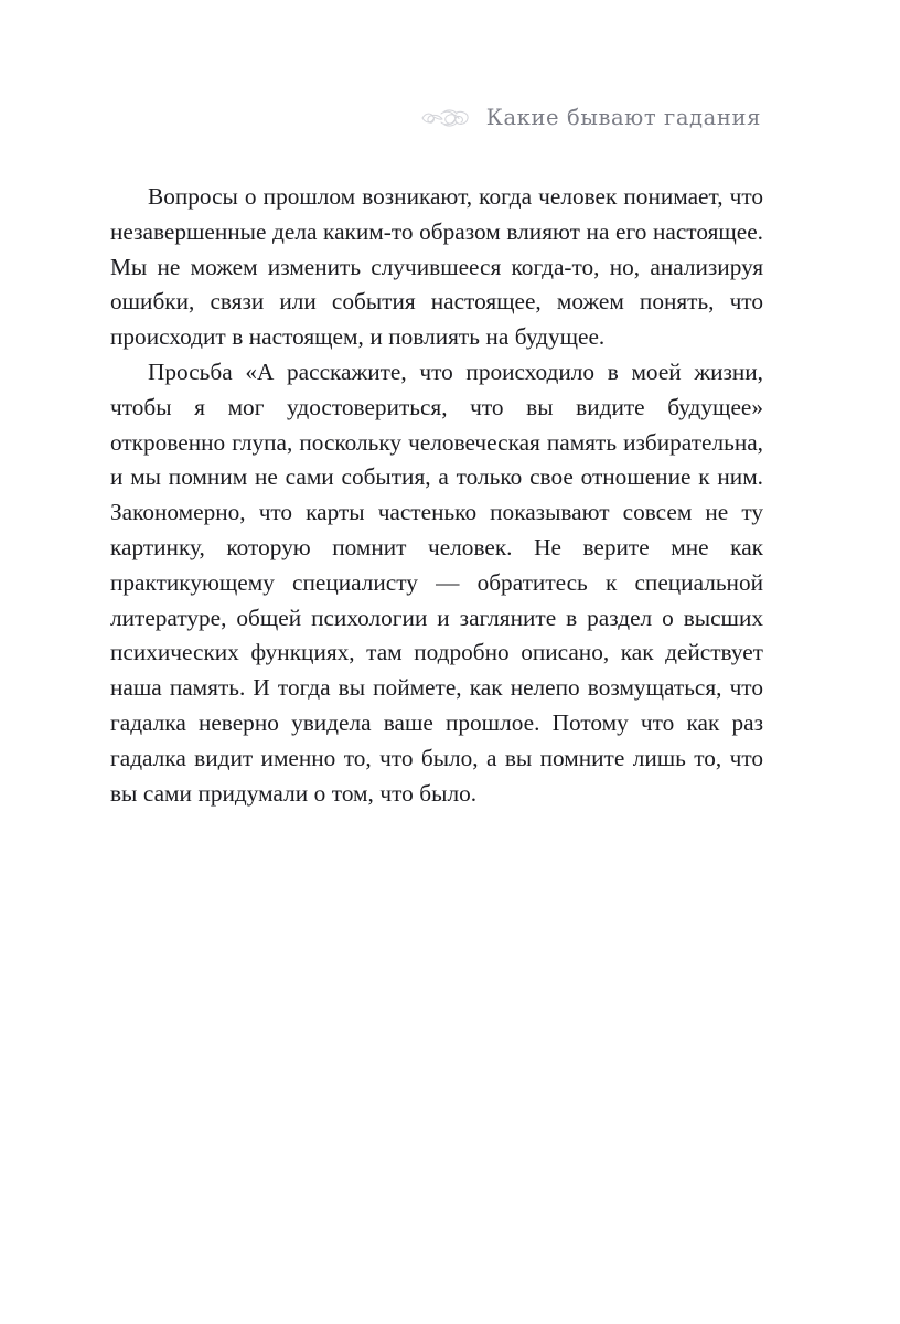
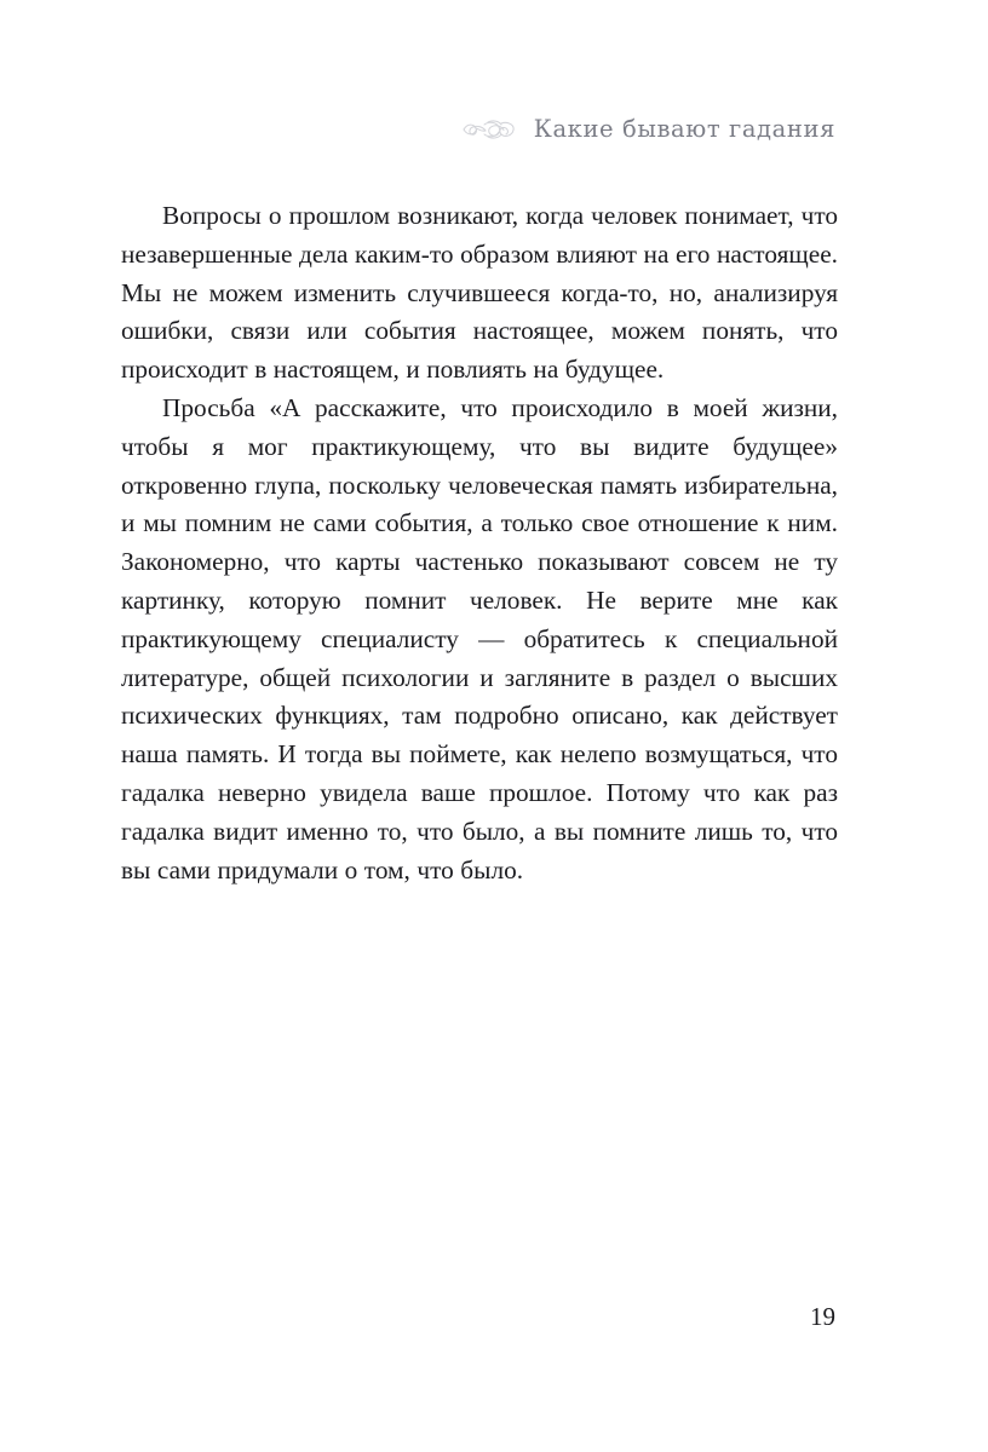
  Какие бывают гадания
  Вопросы о прошлом возникают, когда человек понимает, что незавершенные дела каким-то образом влияют на его настоящее. Мы не можем изменить случившееся когда-то, но, анализируя ошибки, связи или события настоящее, можем понять, что происходит в настоящем, и повлиять на будущее.
- Просьба «А расскажите, что происходило в моей жизни, чтобы я мог удостовериться, что вы видите будущее» откровенно глупа, поскольку человеческая память избирательна, и мы помним не сами события, а только свое отношение к ним. Закономерно, что карты частенько показывают совсем не ту картинку, которую помнит человек. Не верите мне как практикующему специалисту — обратитесь к специальной литературе, общей психологии и загляните в раздел о высших психических функциях, там подробно описано, как действует наша память. И тогда вы поймете, как нелепо возмущаться, что гадалка неверно увидела ваше прошлое. Потому что как раз гадалка видит именно то, что было, а вы помните лишь то, что вы сами придумали о том, что было.
+ Просьба «А расскажите, что происходило в моей жизни, чтобы я мог практикующему, что вы видите будущее» откровенно глупа, поскольку человеческая память избирательна, и мы помним не сами события, а только свое отношение к ним. Закономерно, что карты частенько показывают совсем не ту картинку, которую помнит человек. Не верите мне как практикующему специалисту — обратитесь к специальной литературе, общей психологии и загляните в раздел о высших психических функциях, там подробно описано, как действует наша память. И тогда вы поймете, как нелепо возмущаться, что гадалка неверно увидела ваше прошлое. Потому что как раз гадалка видит именно то, что было, а вы помните лишь то, что вы сами придумали о том, что было.
+ 19
